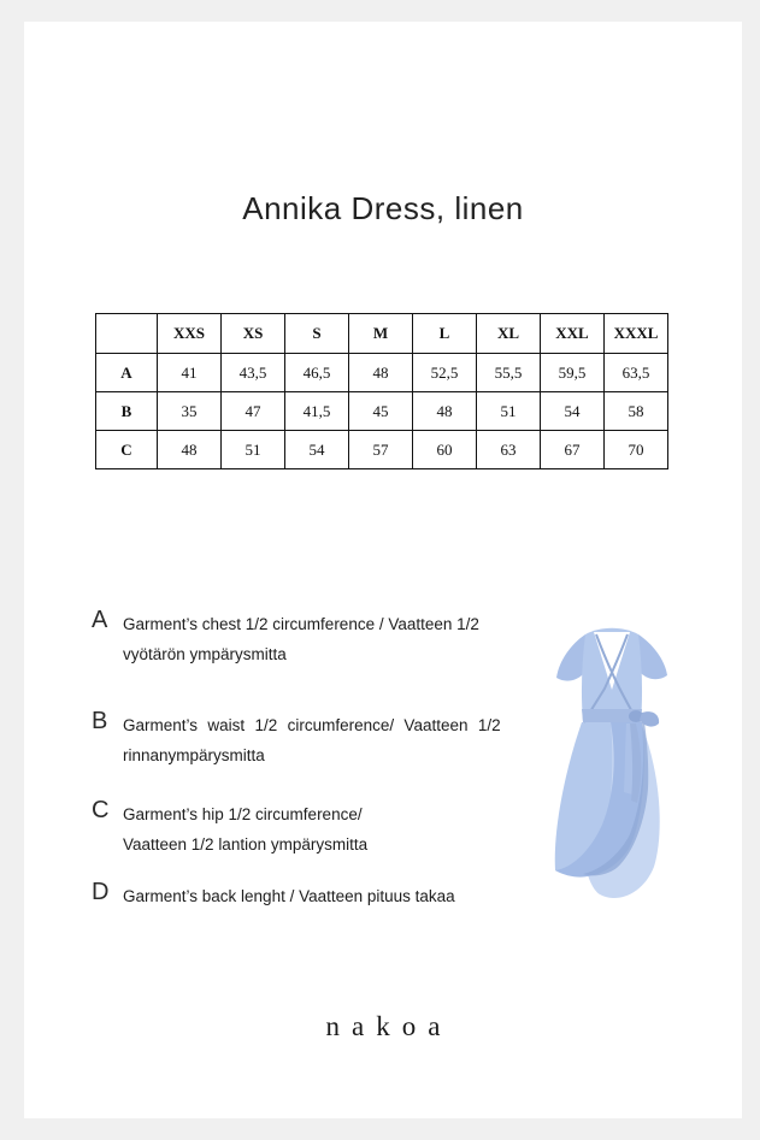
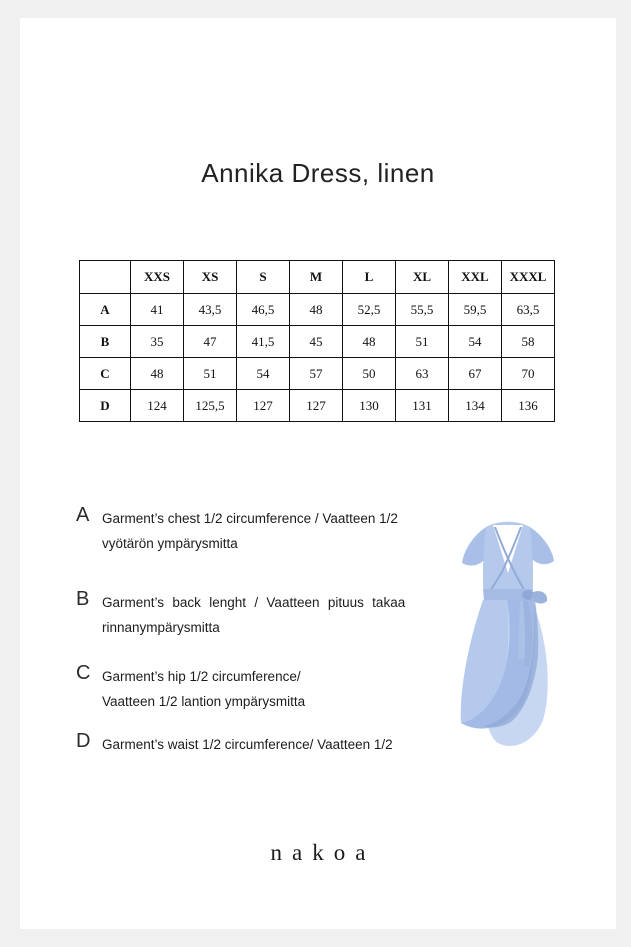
  Annika Dress, linen
  	XXS	XS	S	M	L	XL	XXL	XXXL
  A	41	43,5	46,5	48	52,5	55,5	59,5	63,5
  B	35	47	41,5	45	48	51	54	58
- C	48	51	54	57	60	63	67	70
+ C	48	51	54	57	50	63	67	70
+ D	124	125,5	127	127	130	131	134	136
  A
  Garment’s chest 1/2 circumference / Vaatteen 1/2
  vyötärön ympärysmitta
  B
- Garment’s waist 1/2 circumference/ Vaatteen 1/2
+ Garment’s back lenght / Vaatteen pituus takaa
  rinnanympärysmitta
  C
  Garment’s hip 1/2 circumference/
  Vaatteen 1/2 lantion ympärysmitta
  D
- Garment’s back lenght / Vaatteen pituus takaa
+ Garment’s waist 1/2 circumference/ Vaatteen 1/2
  nakoa
